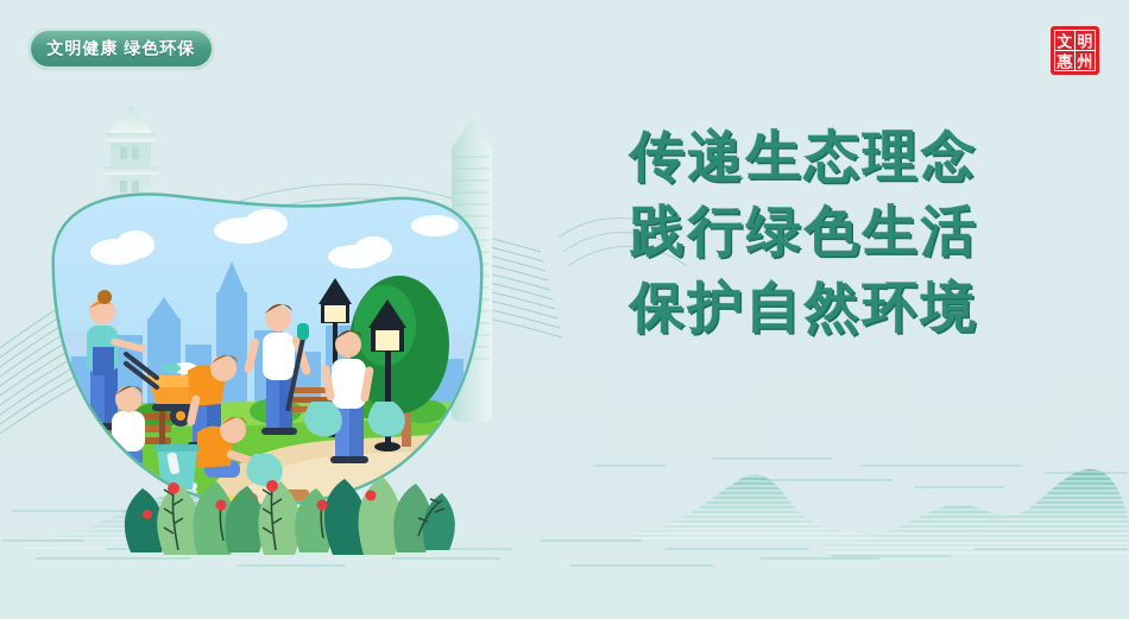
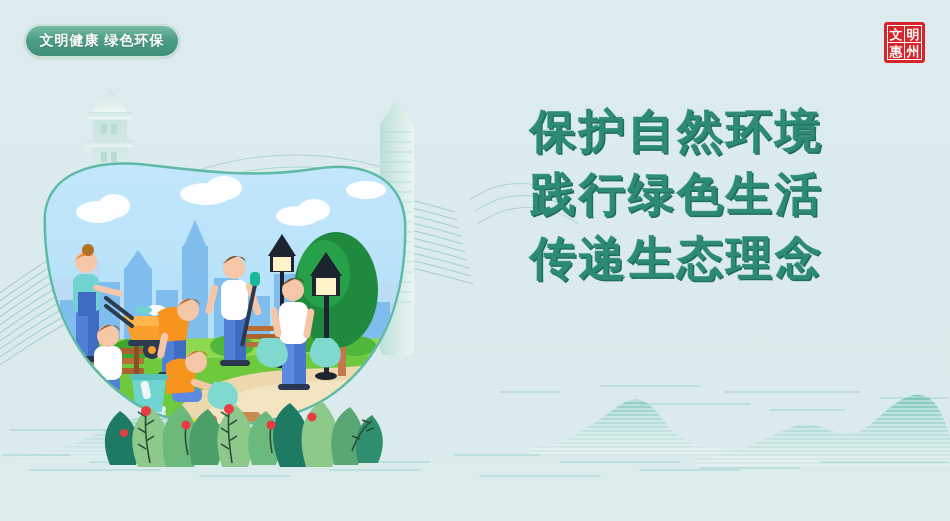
  文明健康 绿色环保
  文
  明
  惠
  州
- 传递生态理念
+ 保护自然环境
  践行绿色生活
- 保护自然环境
+ 传递生态理念
